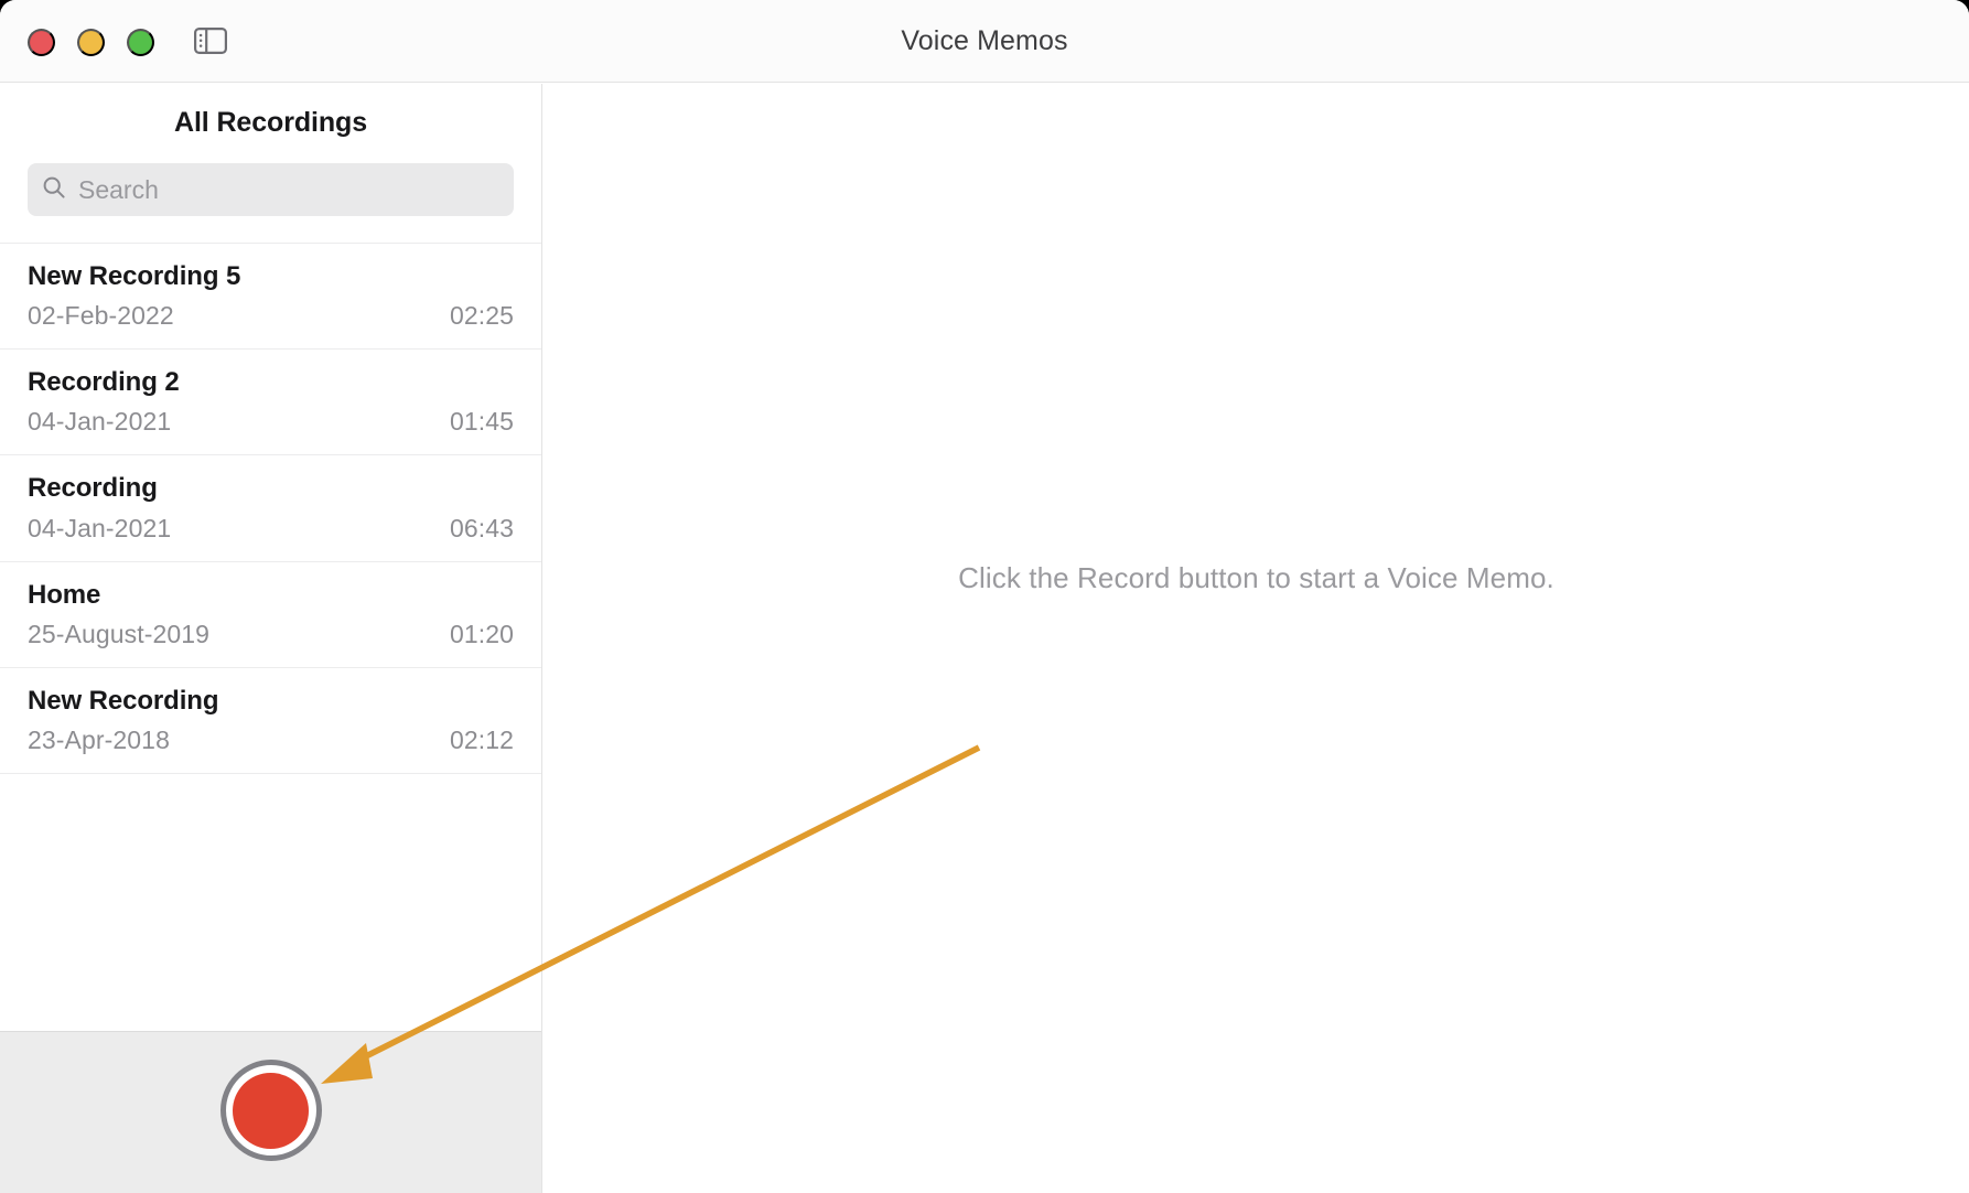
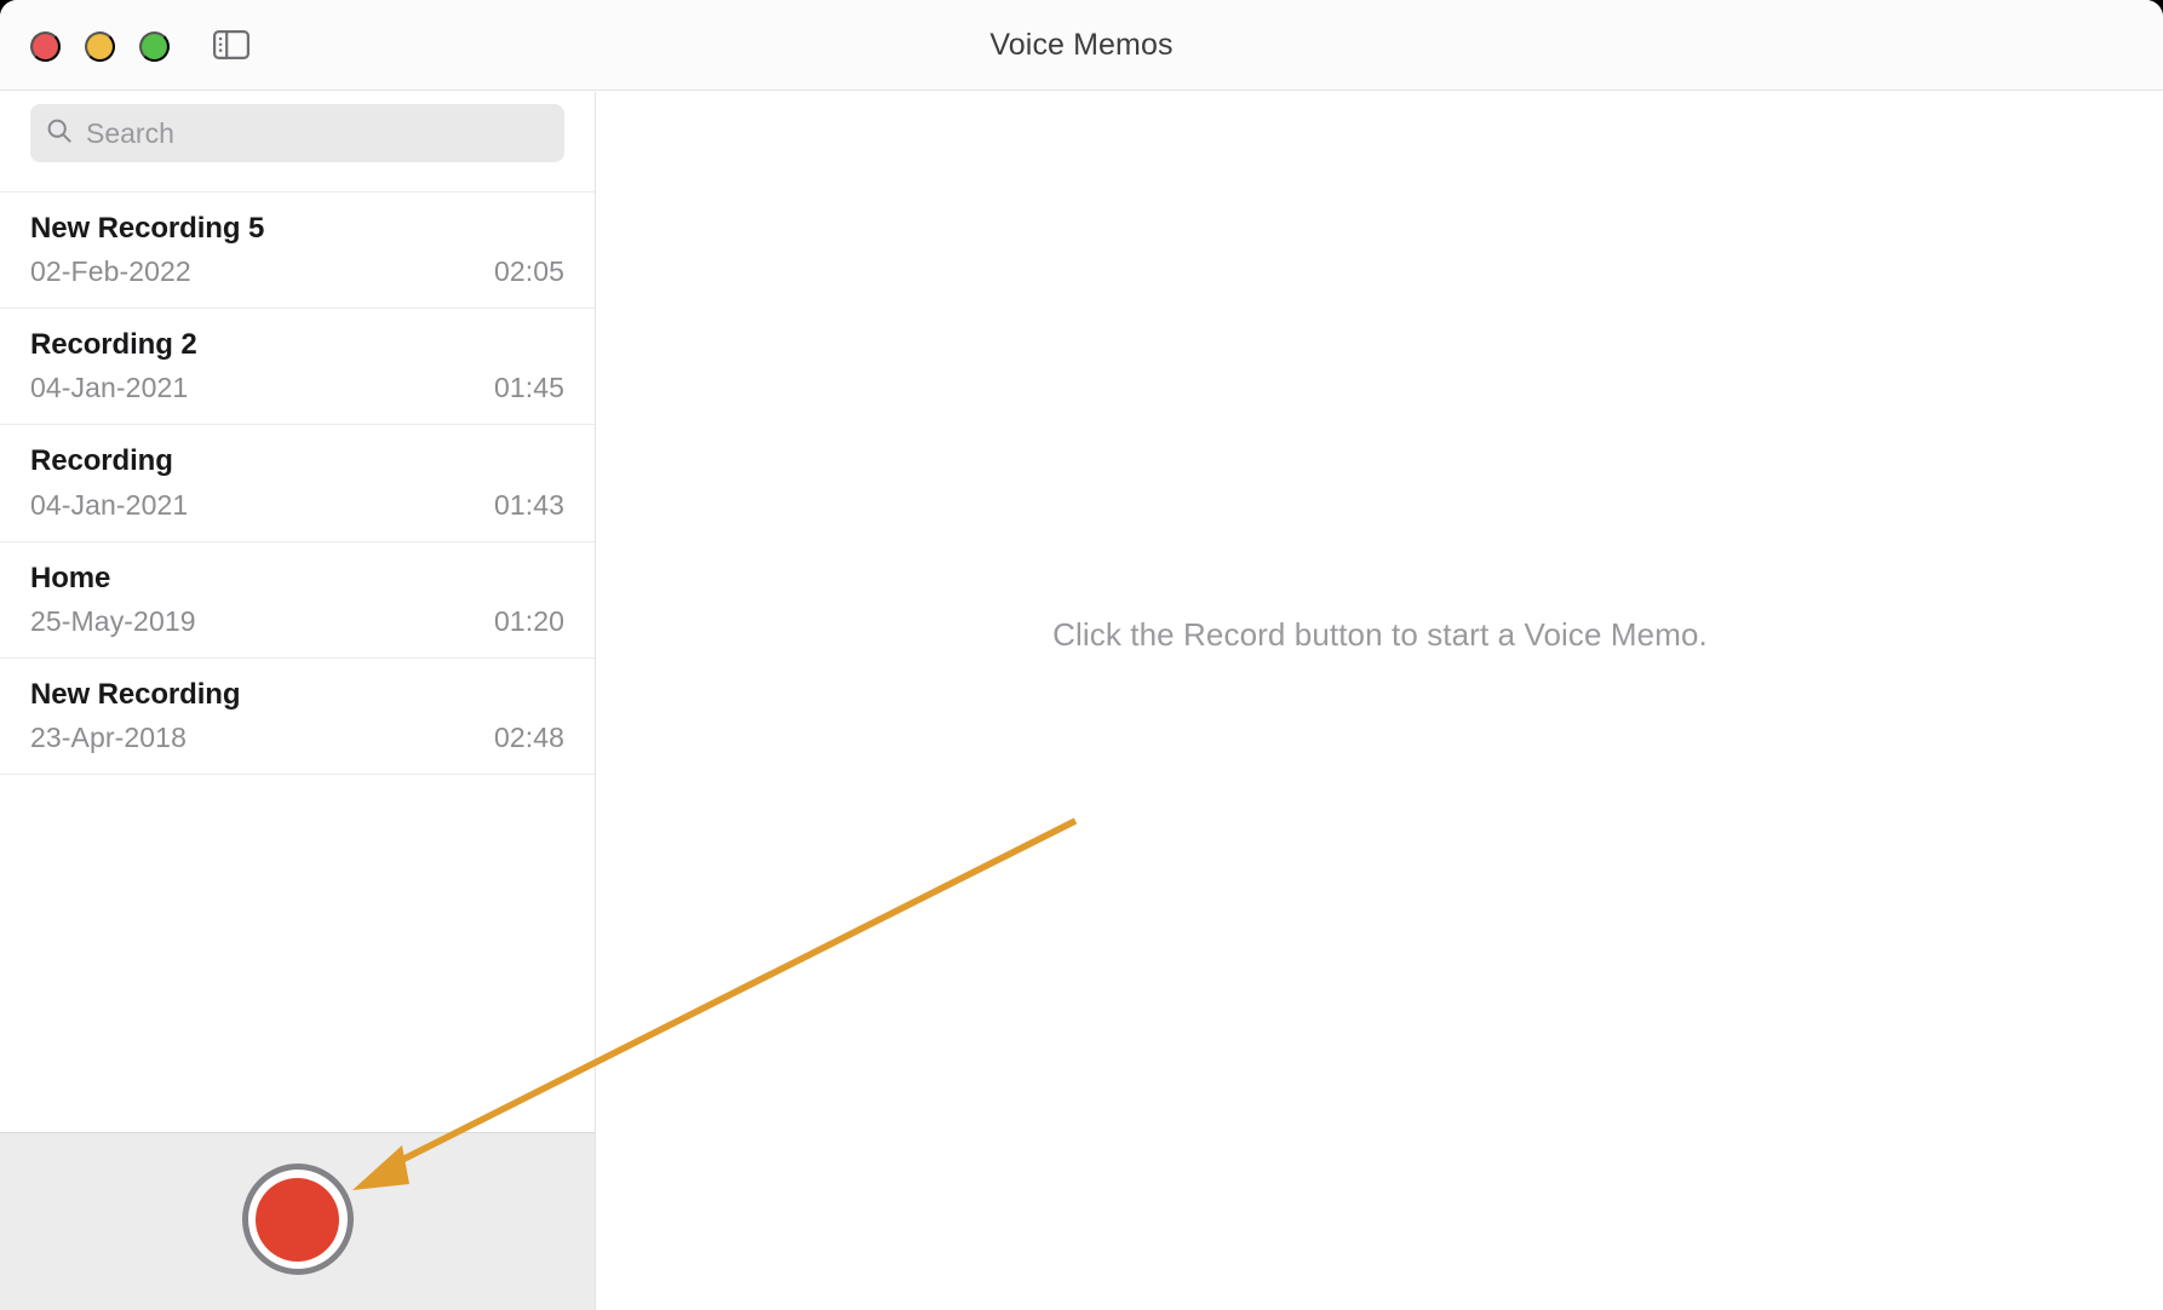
  Voice Memos
- All Recordings
  Search
  New Recording 5
  02-Feb-2022
- 02:25
+ 02:05
  Recording 2
  04-Jan-2021
  01:45
  Recording
  04-Jan-2021
- 06:43
+ 01:43
  Home
- 25-August-2019
+ 25-May-2019
  01:20
  New Recording
  23-Apr-2018
- 02:12
+ 02:48
  Click the Record button to start a Voice Memo.
